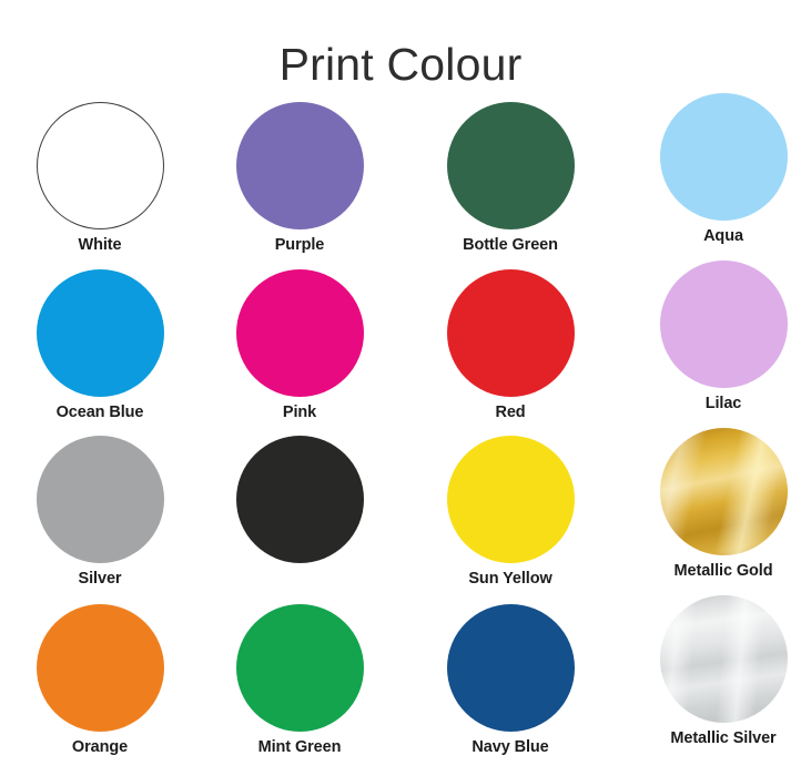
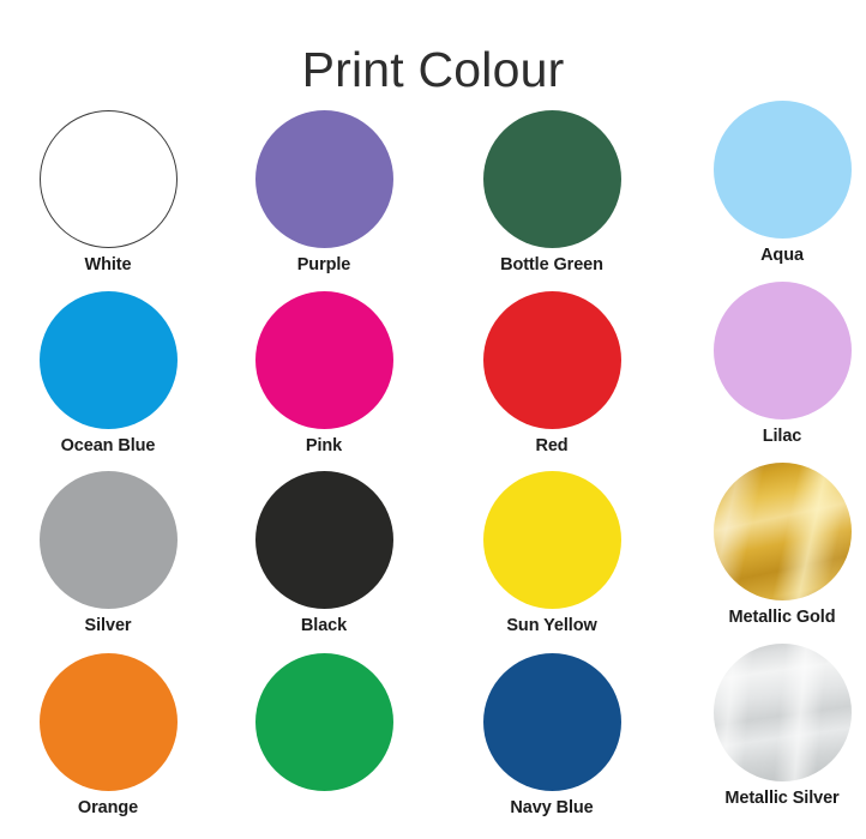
  Print Colour
  White
  Purple
  Bottle Green
  Aqua
  Ocean Blue
  Pink
  Red
  Lilac
  Silver
+ Black
  Sun Yellow
  Metallic Gold
  Orange
- Mint Green
  Navy Blue
  Metallic Silver
